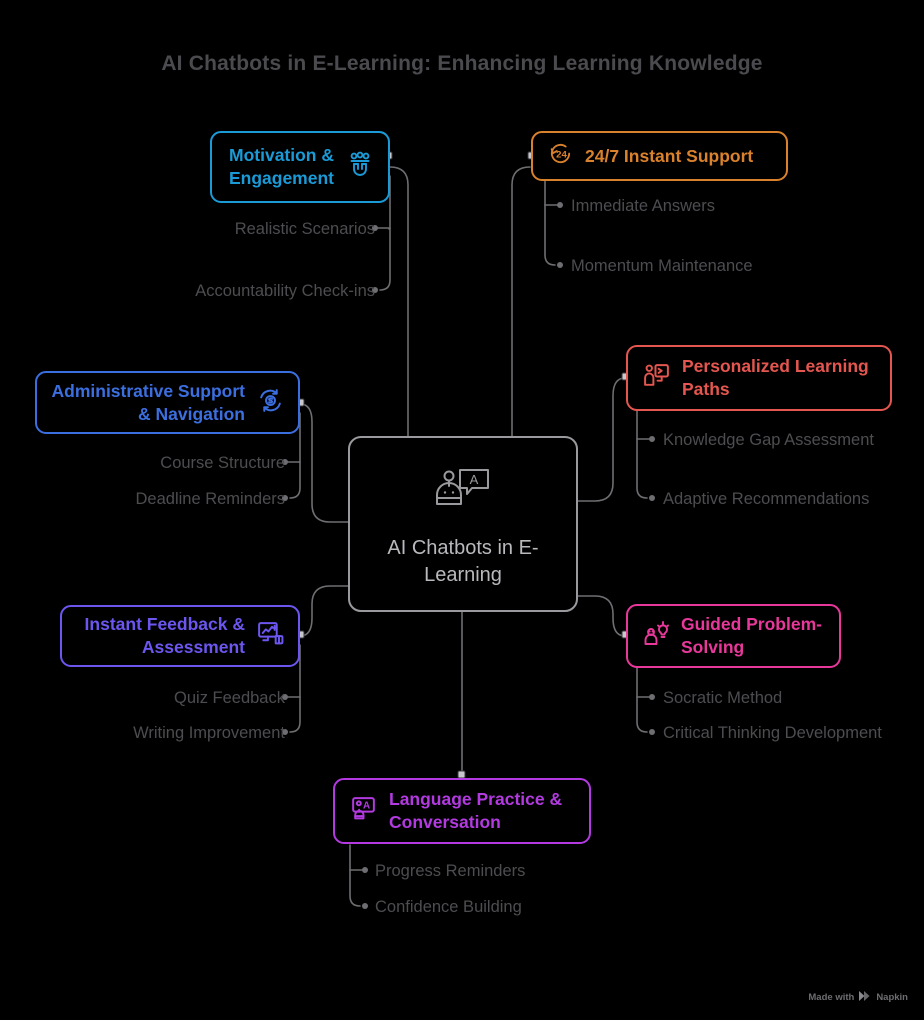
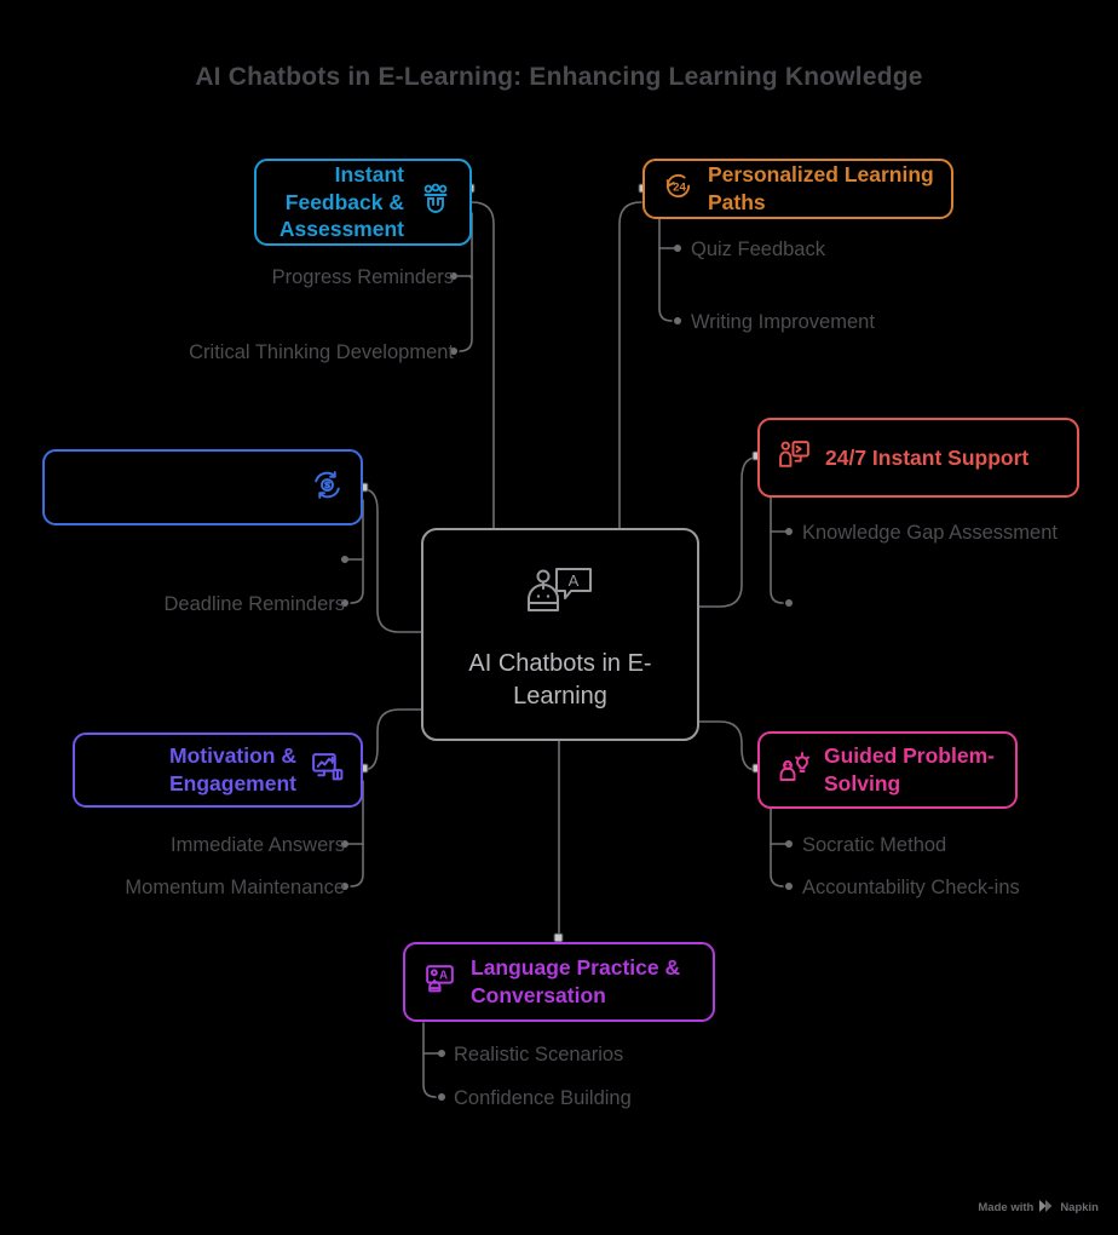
  AI Chatbots in E-Learning: Enhancing Learning Knowledge
  A
  AI Chatbots in E-Learning
- Motivation & Engagement
+ Instant Feedback & Assessment
- Realistic Scenarios
+ Progress Reminders
- Accountability Check-ins
+ Critical Thinking Development
  24
- 24/7 Instant Support
+ Personalized Learning Paths
- Immediate Answers
+ Quiz Feedback
- Momentum Maintenance
+ Writing Improvement
- Administrative Support & Navigation
- Course Structure
  Deadline Reminders
- Personalized Learning Paths
+ 24/7 Instant Support
  Knowledge Gap Assessment
- Adaptive Recommendations
- Instant Feedback & Assessment
+ Motivation & Engagement
- Quiz Feedback
+ Immediate Answers
- Writing Improvement
+ Momentum Maintenance
  Guided Problem-Solving
  Socratic Method
- Critical Thinking Development
+ Accountability Check-ins
  A
  Language Practice & Conversation
- Progress Reminders
+ Realistic Scenarios
  Confidence Building
  Made with
  Napkin
